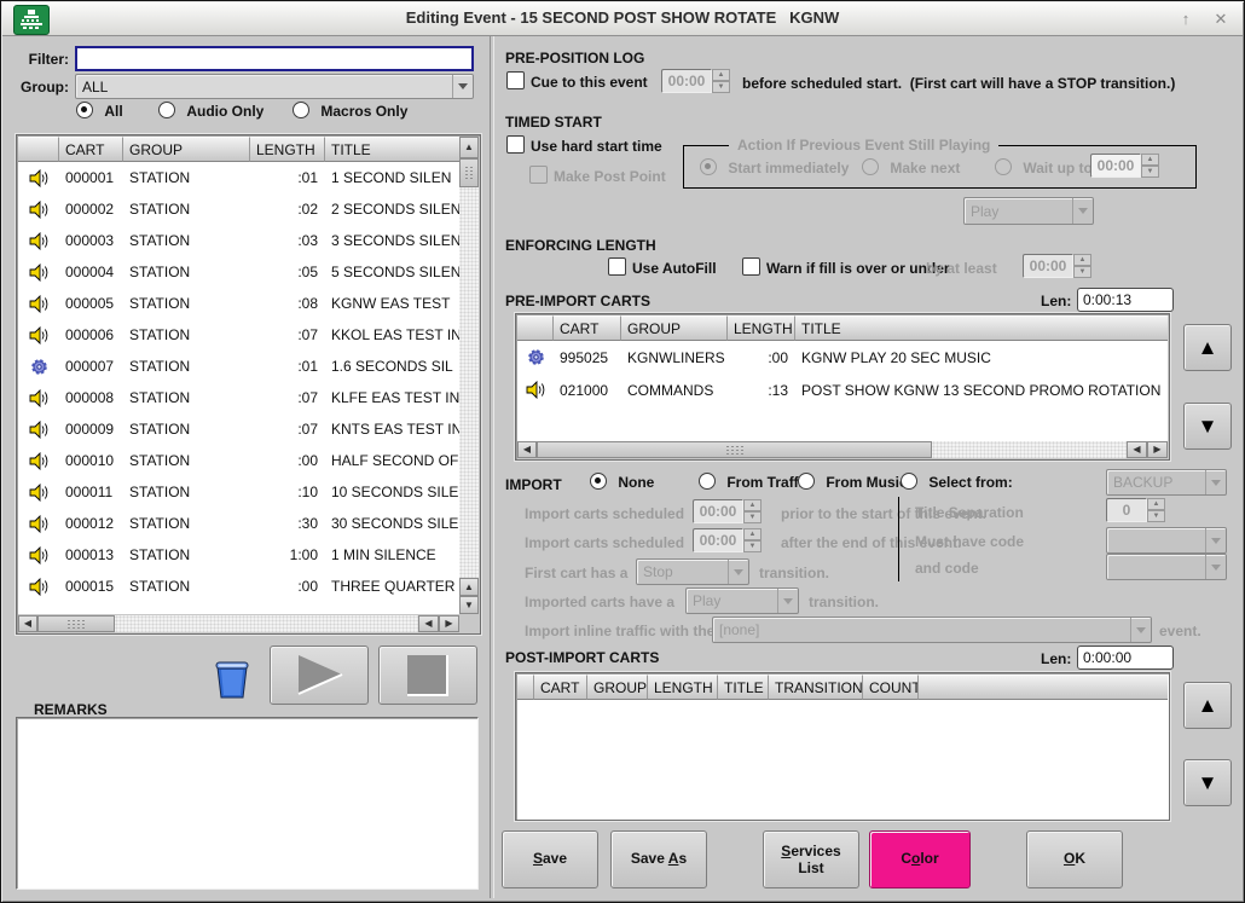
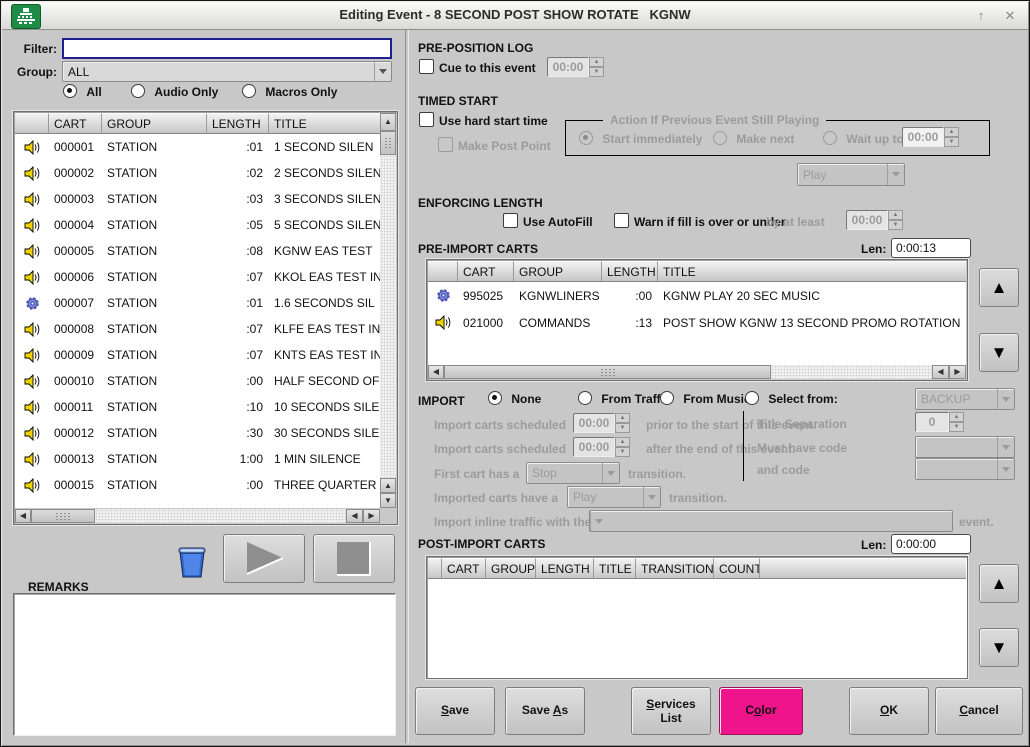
- Editing Event - 15 SECOND POST SHOW ROTATE KGNW
+ Editing Event - 8 SECOND POST SHOW ROTATE KGNW
  ↑
  ✕
  Filter:
  Group:
  ALL
  All
  Audio Only
  Macros Only
  CART
  GROUP
  LENGTH
  TITLE
  000001
  STATION
  :01
  1 SECOND SILEN
  000002
  STATION
  :02
  2 SECONDS SILEN
  000003
  STATION
  :03
  3 SECONDS SILEN
  000004
  STATION
  :05
  5 SECONDS SILEN
  000005
  STATION
  :08
  KGNW EAS TEST
  000006
  STATION
  :07
  KKOL EAS TEST IN
  000007
  STATION
  :01
  1.6 SECONDS SIL
  000008
  STATION
  :07
  KLFE EAS TEST IN
  000009
  STATION
  :07
  KNTS EAS TEST IN
  000010
  STATION
  :00
  HALF SECOND OF
  000011
  STATION
  :10
  10 SECONDS SILE
  000012
  STATION
  :30
  30 SECONDS SILE
  000013
  STATION
  1:00
  1 MIN SILENCE
  000015
  STATION
  :00
  THREE QUARTER
  ▲
  ▲
  ▼
  ◀
  ◀
  ▶
  REMARKS
  PRE-POSITION LOG
  Cue to this event
  00:00
- before scheduled start. (First cart will have a STOP transition.)
  TIMED START
  Use hard start time
  Make Post Point
  Action If Previous Event Still Playing
  Start immediately
  Make next
  Wait up to
  00:00
  Play
  ENFORCING LENGTH
  Use AutoFill
  Warn if fill is over or under
  by at least
  00:00
  PRE-IMPORT CARTS
  Len:
  0:00:13
  CART
  GROUP
  LENGTH
  TITLE
  995025
  KGNWLINERS
  :00
  KGNW PLAY 20 SEC MUSIC
  021000
  COMMANDS
  :13
  POST SHOW KGNW 13 SECOND PROMO ROTATION
  ◀
  ◀
  ▶
  ▲
  ▼
  IMPORT
  None
  From Traff
  From Musi
  Select from:
  BACKUP
  Import carts scheduled
  00:00
  prior to the start of this event.
  Import carts scheduled
  00:00
  after the end of tis event.
  First cart has a
  Stop
  transition.
  Imported carts have a
  Play
  transition.
  Import inline traffic with the
- [none]
  event.
  Title Separation
  0
  Must have code
  and code
  POST-IMPORT CARTS
  Len:
  0:00:00
  CART
  GROUP
  LENGTH
  TITLE
  TRANSITION
  COUNT
  ▲
  ▼
  Save
  Save As
  Services
  List
  Color
  OK
+ Cancel
